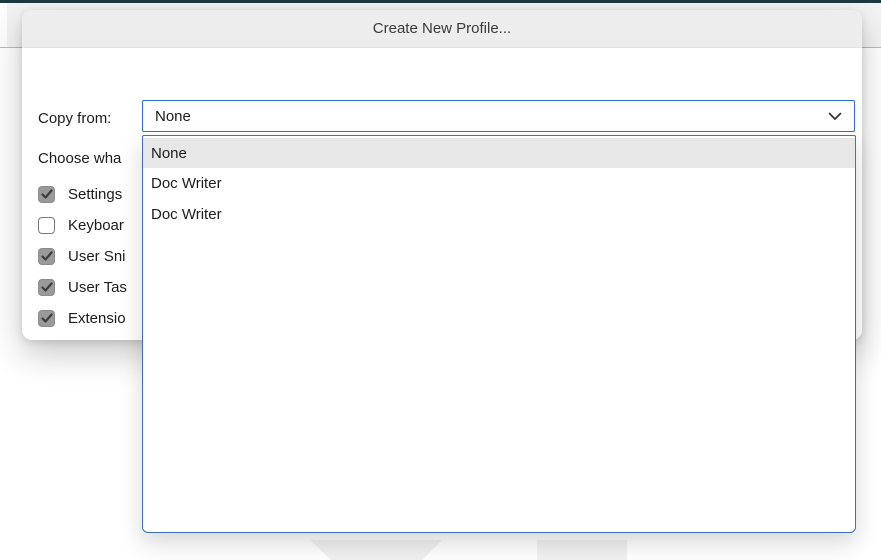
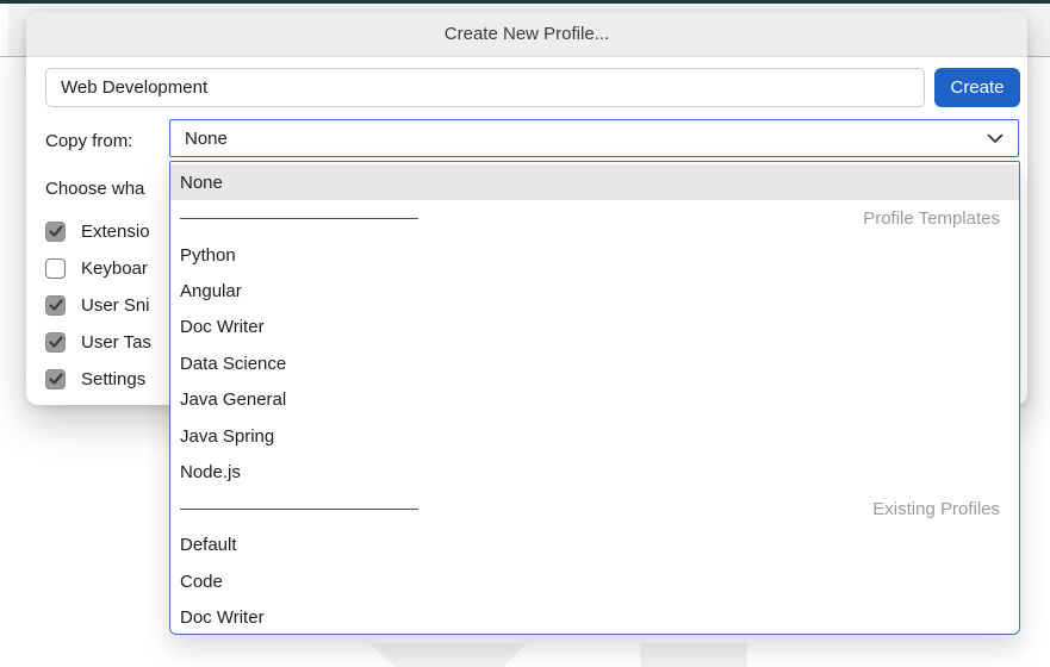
  Create New Profile...
+ Web Development
+ Create
  Copy from:
  Choose wha
- Settings
+ Extensio
  Keyboar
  User Sni
  User Tas
- Extensio
+ Settings
  None
  None
+ Profile Templates
+ Python
+ Angular
  Doc Writer
+ Data Science
+ Java General
+ Java Spring
+ Node.js
+ Existing Profiles
+ Default
+ Code
  Doc Writer
